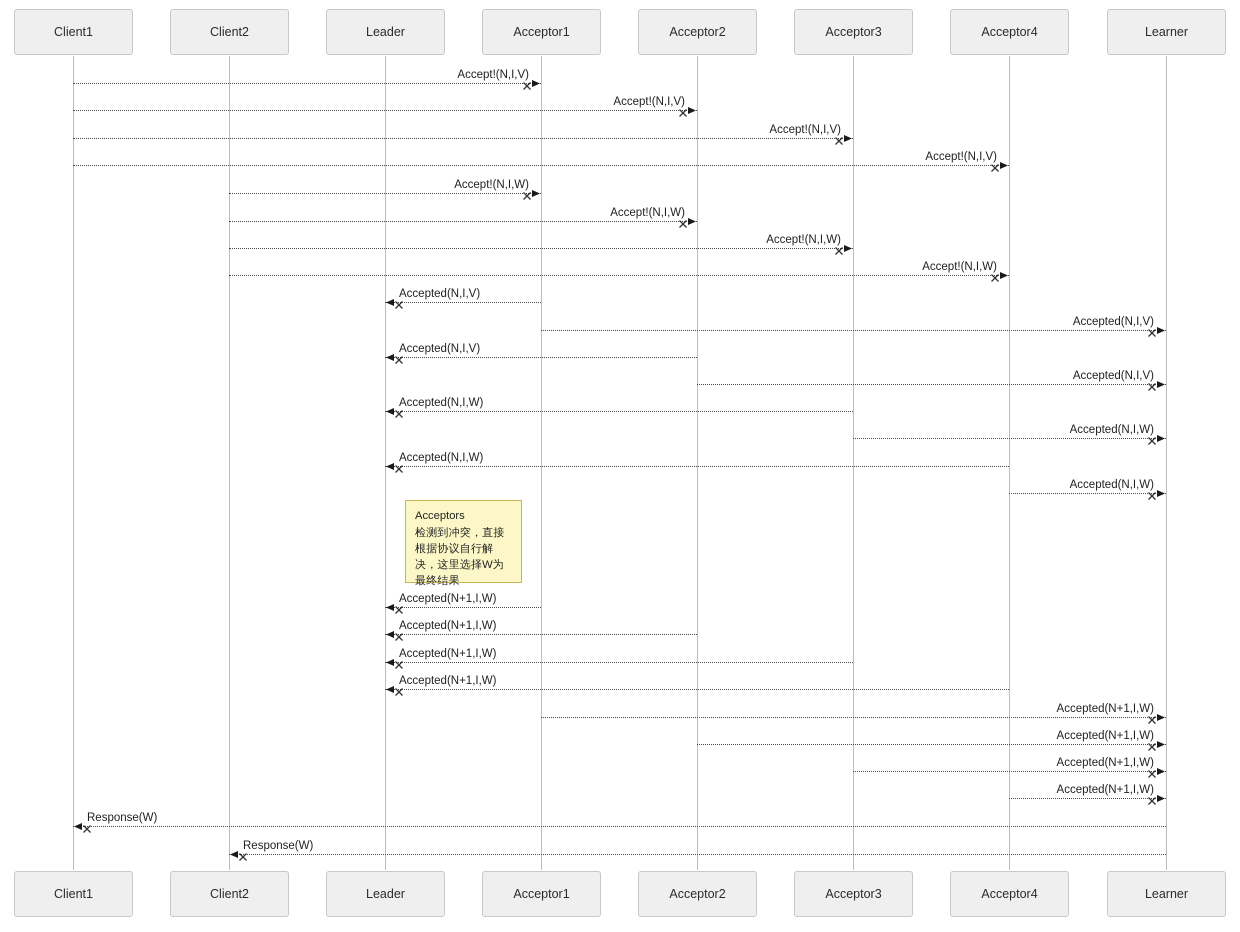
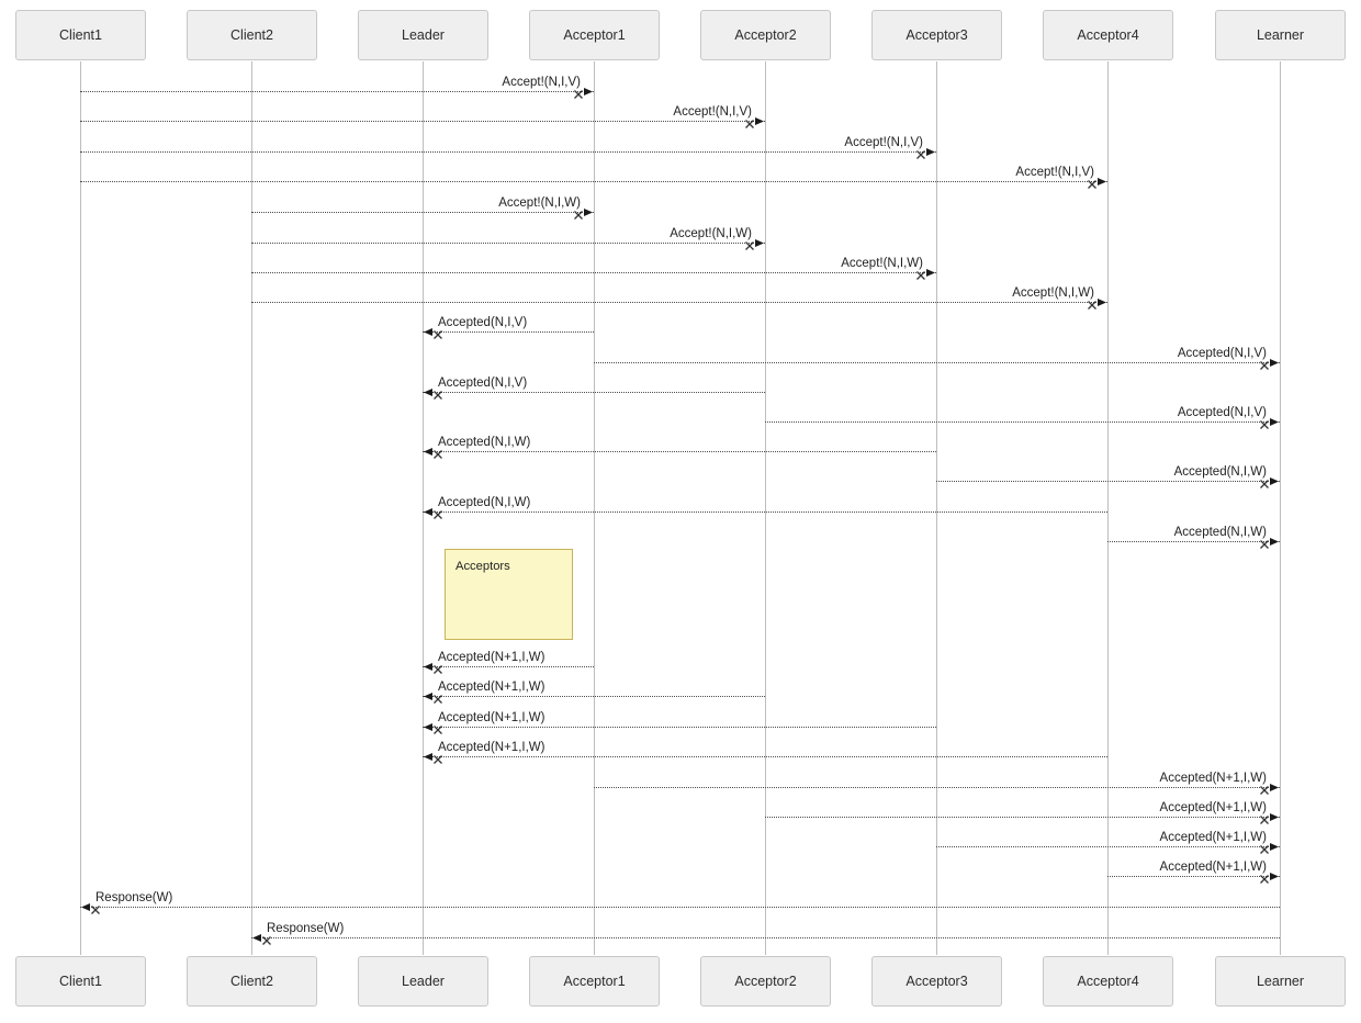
  Client1
  Client2
  Leader
  Acceptor1
  Acceptor2
  Acceptor3
  Acceptor4
  Learner
  Accept!(N,I,V)
  Accept!(N,I,V)
  Accept!(N,I,V)
  Accept!(N,I,V)
  Accept!(N,I,W)
  Accept!(N,I,W)
  Accept!(N,I,W)
  Accept!(N,I,W)
  Accepted(N,I,V)
  Accepted(N,I,V)
  Accepted(N,I,V)
  Accepted(N,I,V)
  Accepted(N,I,W)
  Accepted(N,I,W)
  Accepted(N,I,W)
  Accepted(N,I,W)
  Accepted(N+1,I,W)
  Accepted(N+1,I,W)
  Accepted(N+1,I,W)
  Accepted(N+1,I,W)
  Accepted(N+1,I,W)
  Accepted(N+1,I,W)
  Accepted(N+1,I,W)
  Accepted(N+1,I,W)
  Response(W)
  Response(W)
  Acceptors
- 检测到冲突，直接根据协议自行解决，这里选择W为最终结果
  Client1
  Client2
  Leader
  Acceptor1
  Acceptor2
  Acceptor3
  Acceptor4
  Learner
